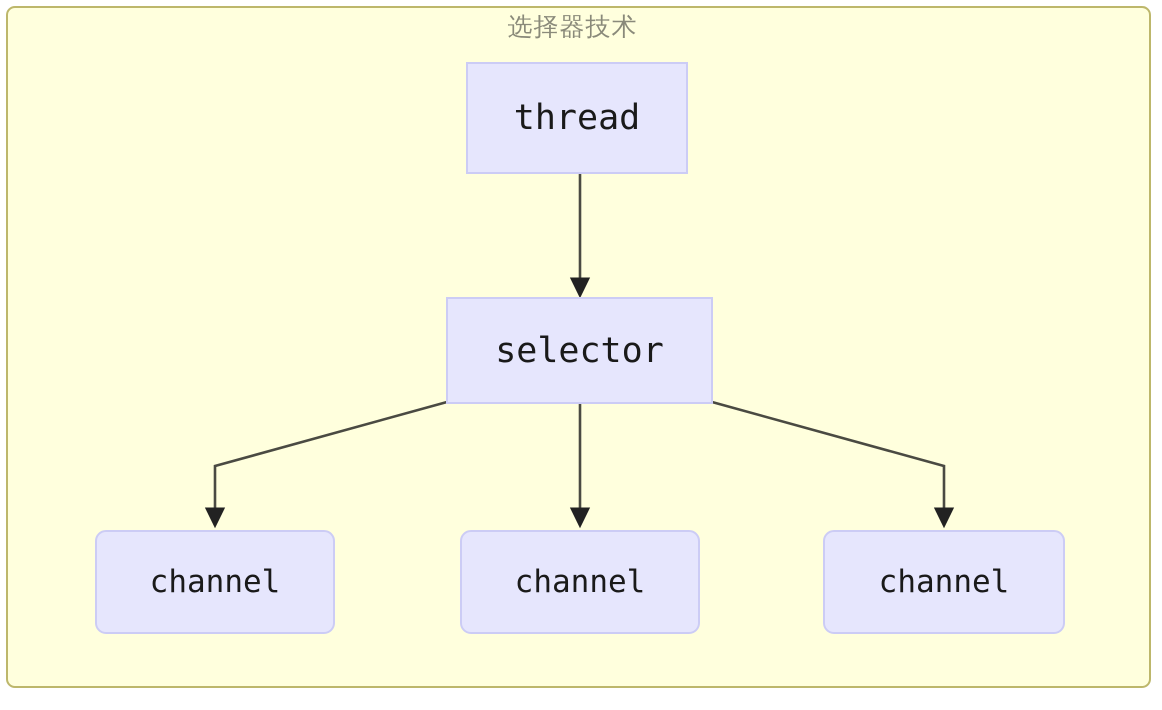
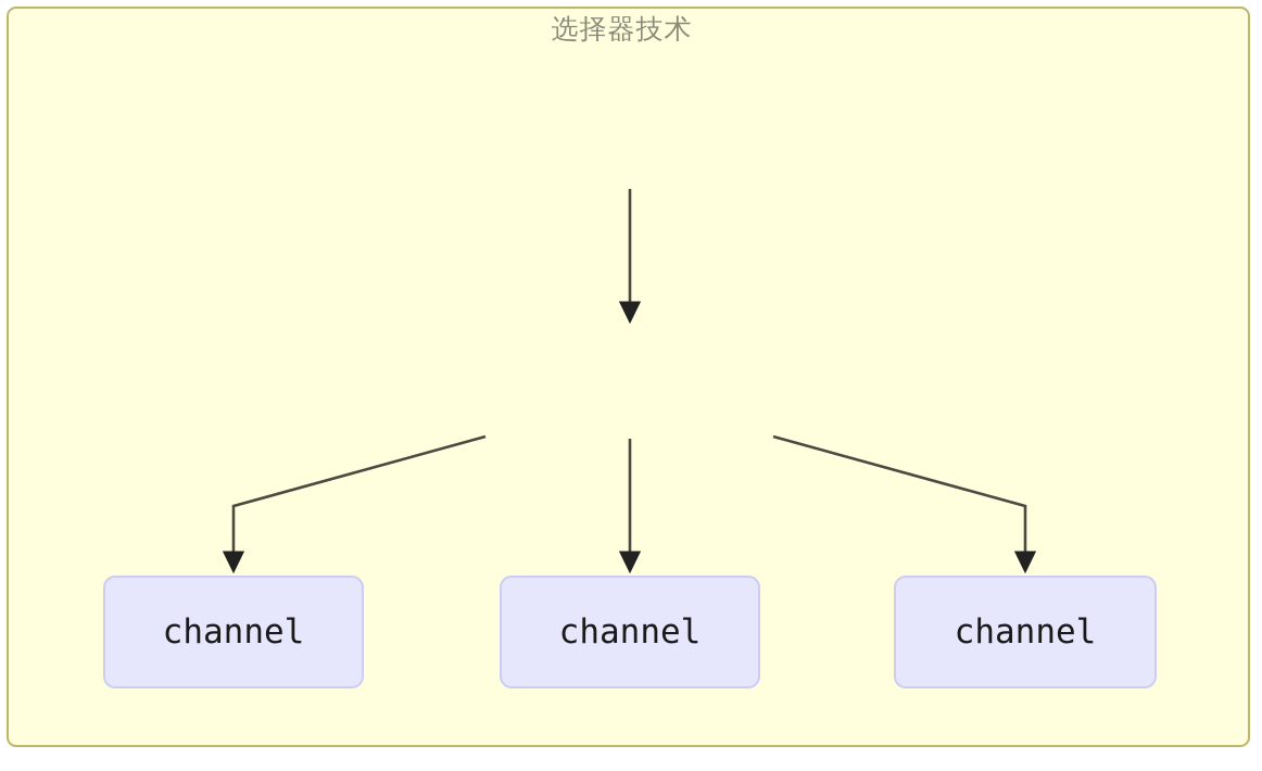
  选择器技术
- thread
- selector
  channel
  channel
  channel
